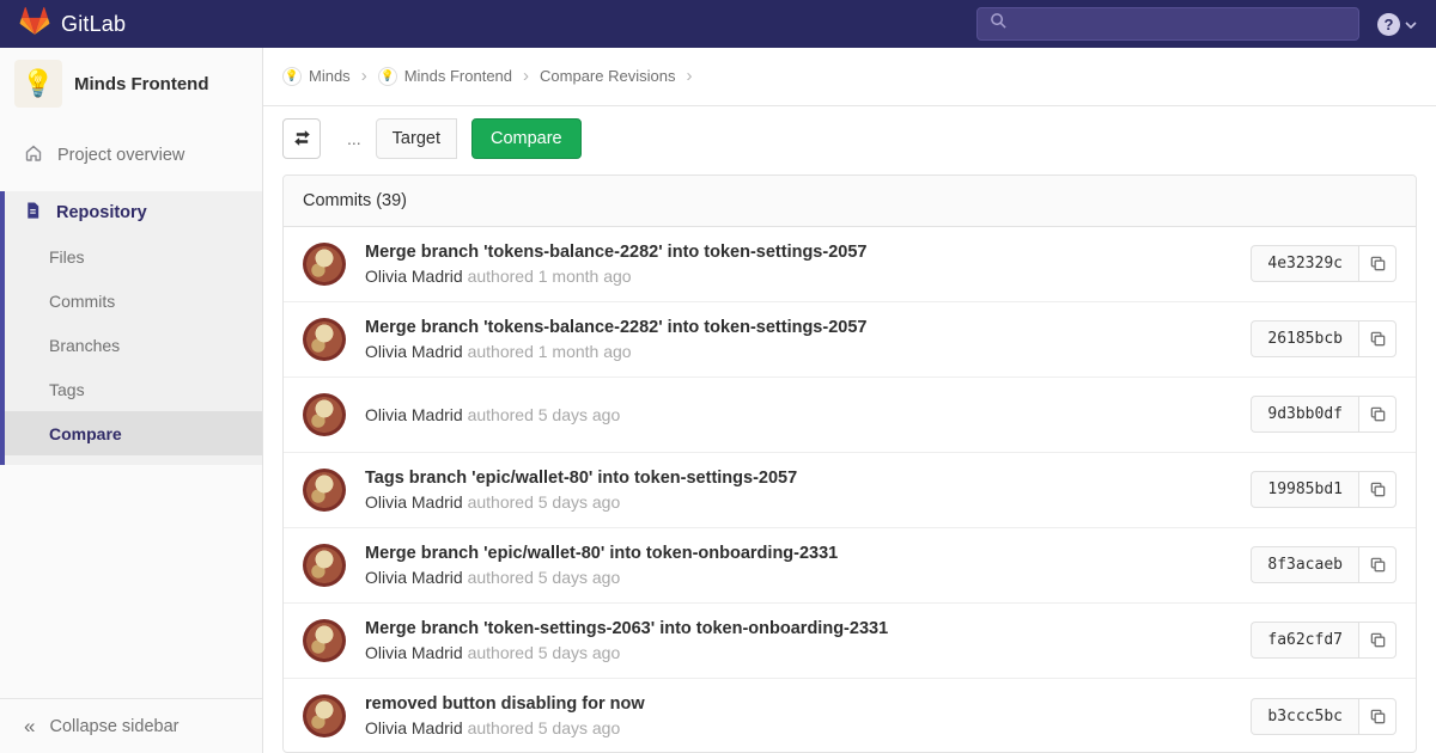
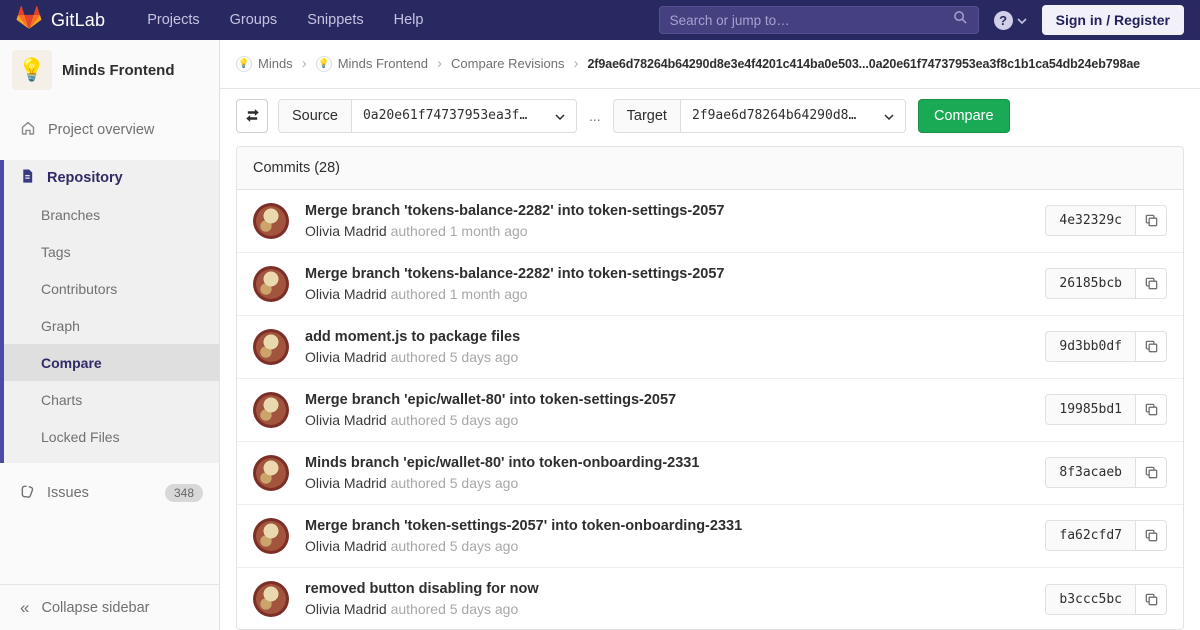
  GitLab
+ Projects
+ Groups
+ Snippets
+ Help
+ Search or jump to…
  ?
+ Sign in / Register
  💡
  Minds Frontend
  Project overview
  Repository
- Files
- Commits
  Branches
  Tags
+ Contributors
+ Graph
  Compare
+ Charts
+ Locked Files
+ Issues
+ 348
  «
  Collapse sidebar
  💡
  Minds
  ›
  💡
  Minds Frontend
  ›
  Compare Revisions
  ›
+ 2f9ae6d78264b64290d8e3e4f4201c414ba0e503...0a20e61f74737953ea3f8c1b1ca54db24eb798ae
+ Source
+ 0a20e61f74737953ea3f…
  ...
  Target
+ 2f9ae6d78264b64290d8…
  Compare
- Commits (39)
+ Commits (28)
  Merge branch 'tokens-balance-2282' into token-settings-2057
  Olivia Madrid authored 1 month ago
  4e32329c
  Merge branch 'tokens-balance-2282' into token-settings-2057
  Olivia Madrid authored 1 month ago
  26185bcb
+ add moment.js to package files
  Olivia Madrid authored 5 days ago
  9d3bb0df
- Tags branch 'epic/wallet-80' into token-settings-2057
+ Merge branch 'epic/wallet-80' into token-settings-2057
  Olivia Madrid authored 5 days ago
  19985bd1
- Merge branch 'epic/wallet-80' into token-onboarding-2331
+ Minds branch 'epic/wallet-80' into token-onboarding-2331
  Olivia Madrid authored 5 days ago
  8f3acaeb
- Merge branch 'token-settings-2063' into token-onboarding-2331
+ Merge branch 'token-settings-2057' into token-onboarding-2331
  Olivia Madrid authored 5 days ago
  fa62cfd7
  removed button disabling for now
  Olivia Madrid authored 5 days ago
  b3ccc5bc
